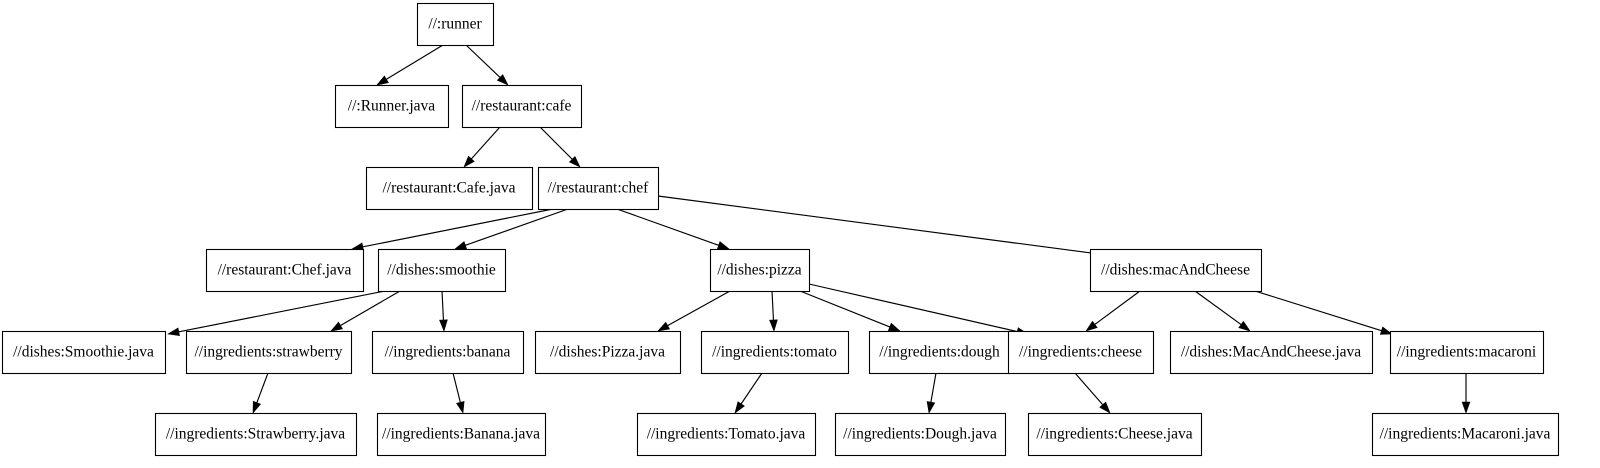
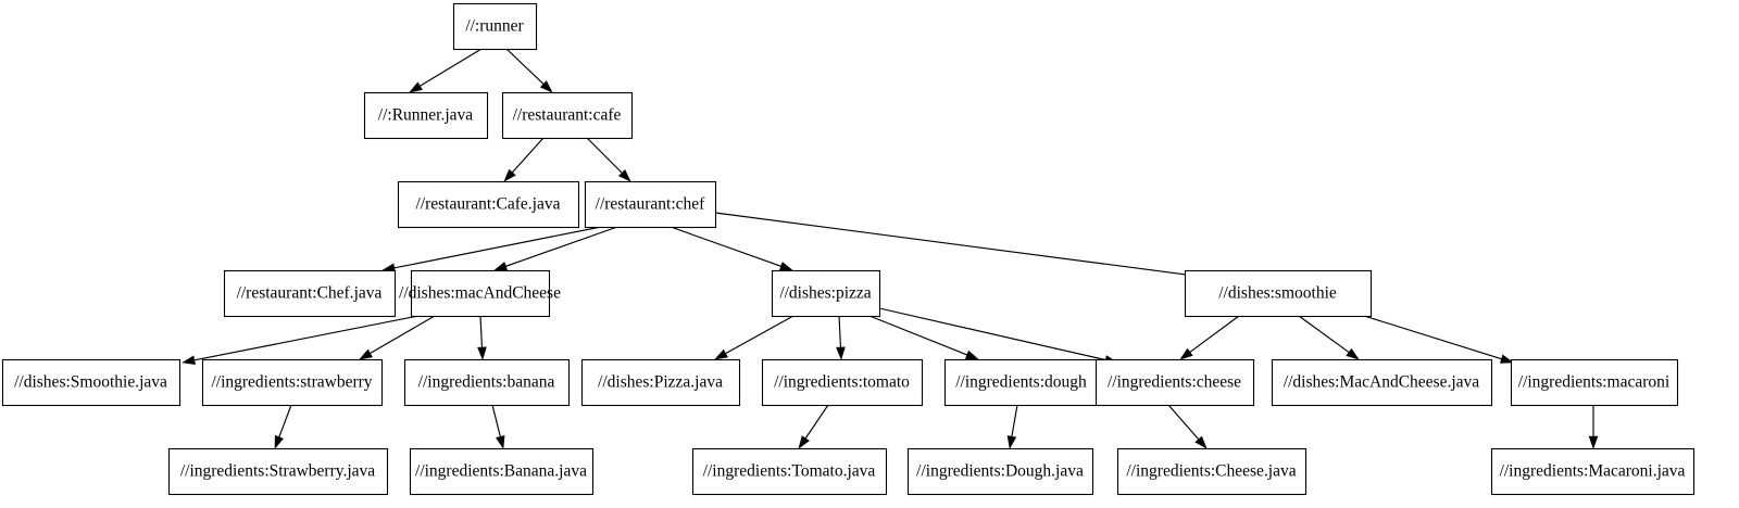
  //:runner
  //:Runner.java
  //restaurant:cafe
  //restaurant:Cafe.java
  //restaurant:chef
  //restaurant:Chef.java
- //dishes:smoothie
+ //dishes:macAndCheese
  //dishes:pizza
- //dishes:macAndCheese
+ //dishes:smoothie
  //dishes:Smoothie.java
  //ingredients:strawberry
  //ingredients:banana
  //dishes:Pizza.java
  //ingredients:tomato
  //ingredients:dough
  //ingredients:cheese
  //dishes:MacAndCheese.java
  //ingredients:macaroni
  //ingredients:Strawberry.java
  //ingredients:Banana.java
  //ingredients:Tomato.java
  //ingredients:Dough.java
  //ingredients:Cheese.java
  //ingredients:Macaroni.java
